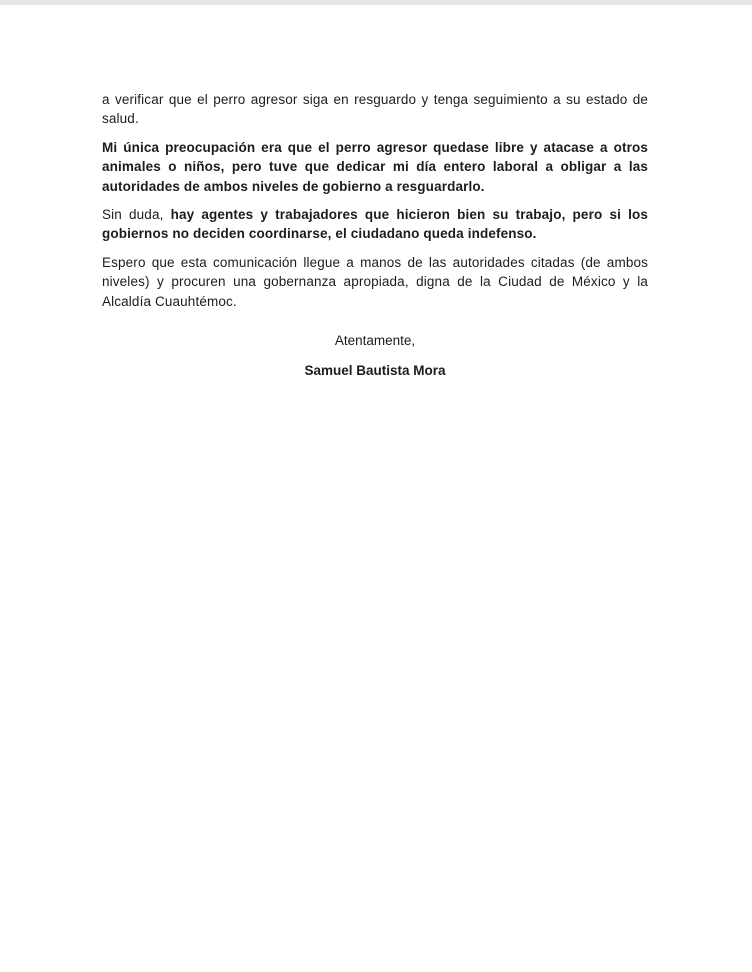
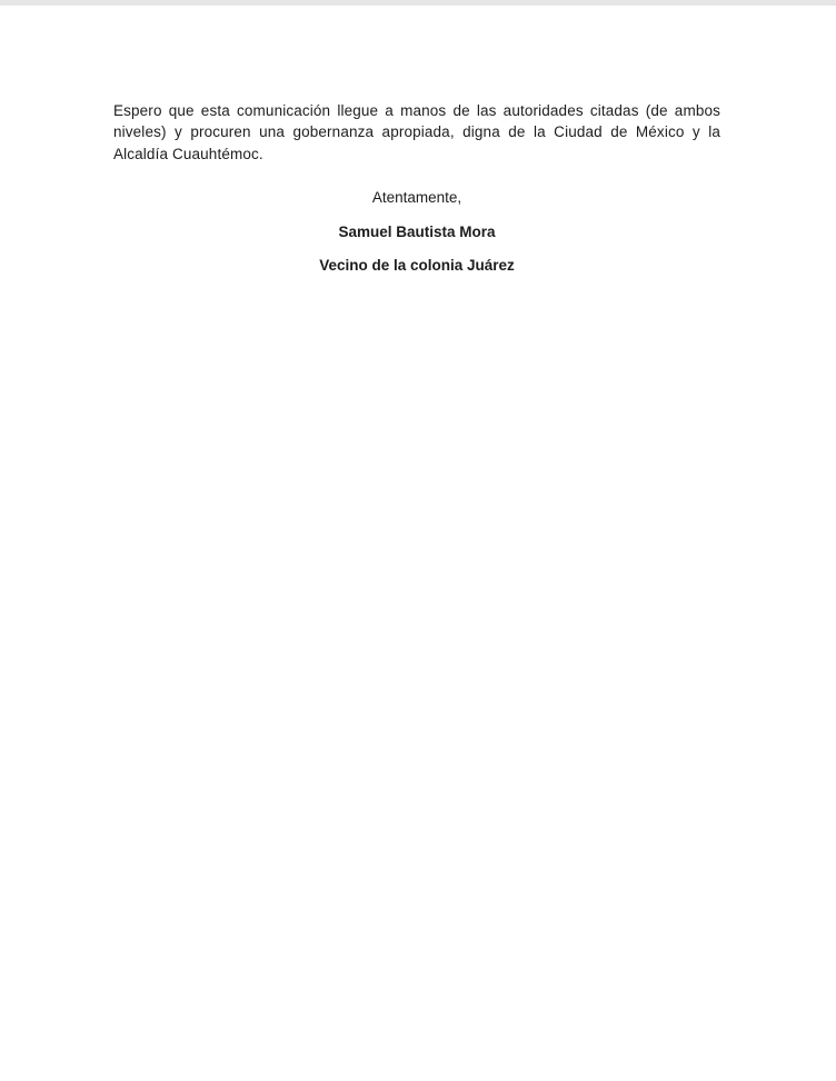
- a verificar que el perro agresor siga en resguardo y tenga seguimiento a su estado de salud.
- Mi única preocupación era que el perro agresor quedase libre y atacase a otros animales o niños, pero tuve que dedicar mi día entero laboral a obligar a las autoridades de ambos niveles de gobierno a resguardarlo.
- Sin duda, hay agentes y trabajadores que hicieron bien su trabajo, pero si los gobiernos no deciden coordinarse, el ciudadano queda indefenso.
  Espero que esta comunicación llegue a manos de las autoridades citadas (de ambos niveles) y procuren una gobernanza apropiada, digna de la Ciudad de México y la Alcaldía Cuauhtémoc.
  Atentamente,
  Samuel Bautista Mora
+ Vecino de la colonia Juárez
